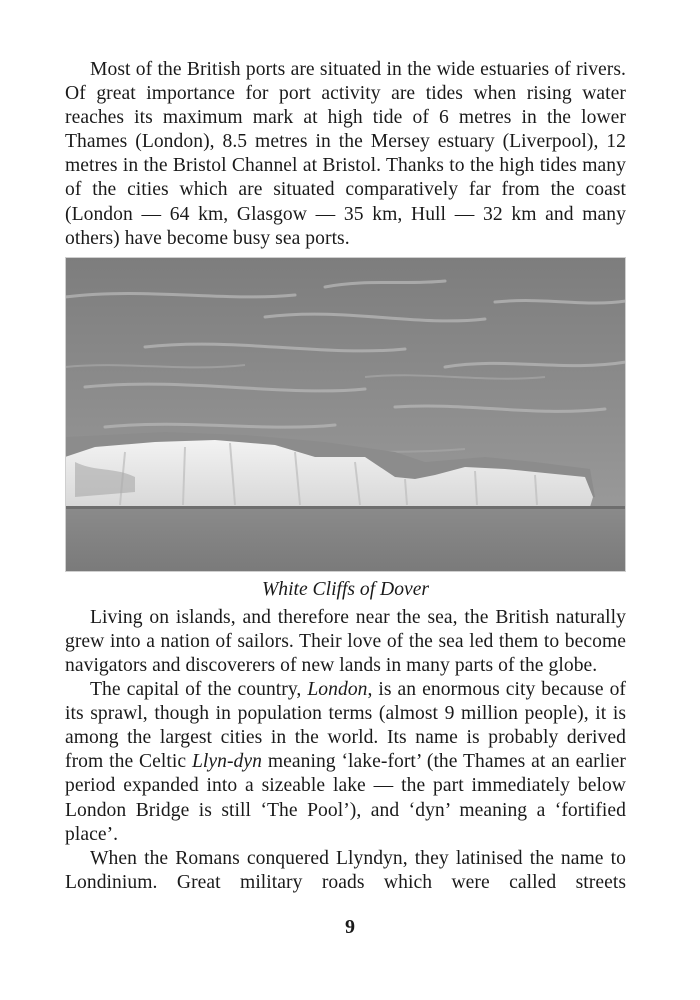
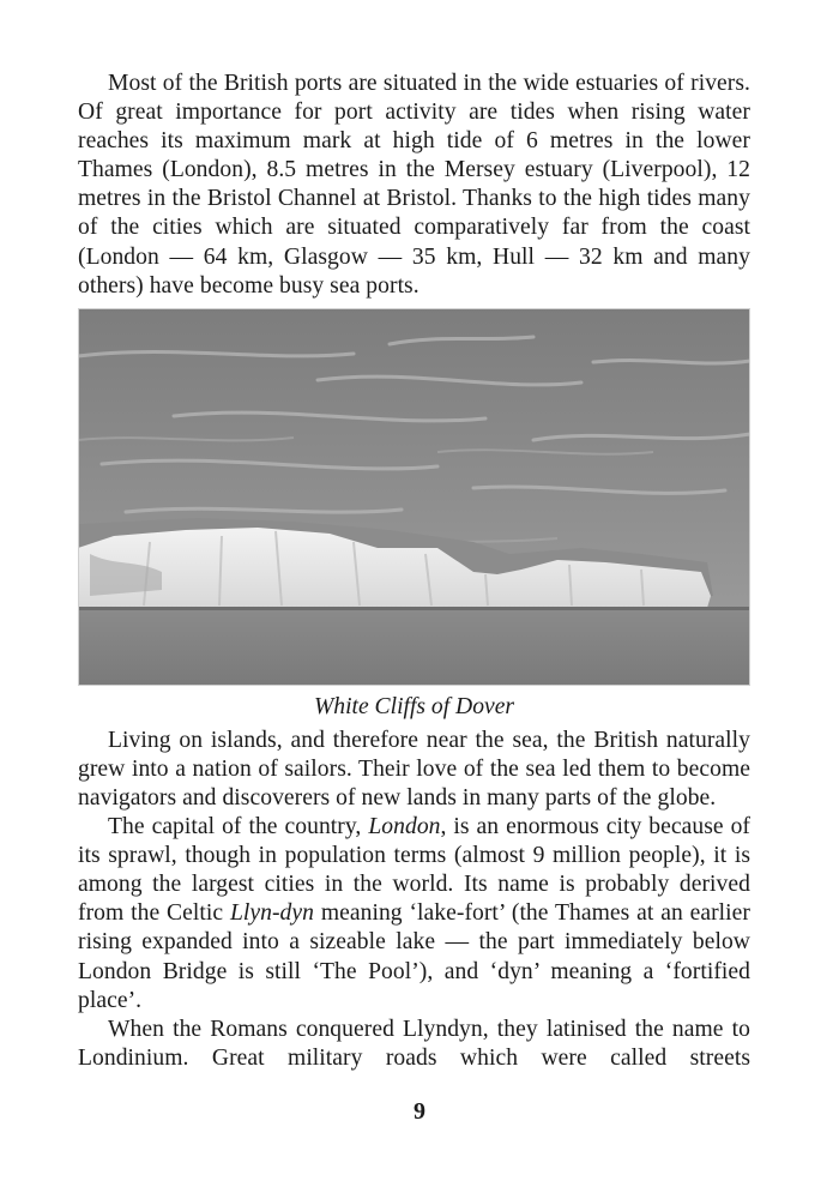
  Most of the British ports are situated in the wide estuaries of rivers. Of great importance for port activity are tides when rising water reaches its maximum mark at high tide of 6 metres in the lower Thames (London), 8.5 metres in the Mersey estuary (Liverpool), 12 metres in the Bristol Channel at Bristol. Thanks to the high tides many of the cities which are situated comparatively far from the coast (London — 64 km, Glasgow — 35 km, Hull — 32 km and many others) have become busy sea ports.
  White Cliffs of Dover
  Living on islands, and therefore near the sea, the British naturally grew into a nation of sailors. Their love of the sea led them to become navigators and discoverers of new lands in many parts of the globe.
- The capital of the country, London, is an enormous city because of its sprawl, though in population terms (almost 9 million people), it is among the largest cities in the world. Its name is probably derived from the Celtic Llyn-dyn meaning ‘lake-fort’ (the Thames at an earlier period expanded into a sizeable lake — the part immediately below London Bridge is still ‘The Pool’), and ‘dyn’ meaning a ‘fortified place’.
+ The capital of the country, London, is an enormous city because of its sprawl, though in population terms (almost 9 million people), it is among the largest cities in the world. Its name is probably derived from the Celtic Llyn-dyn meaning ‘lake-fort’ (the Thames at an earlier rising expanded into a sizeable lake — the part immediately below London Bridge is still ‘The Pool’), and ‘dyn’ meaning a ‘fortified place’.
  When the Romans conquered Llyndyn, they latinised the name to Londinium. Great military roads which were called streets
  9
